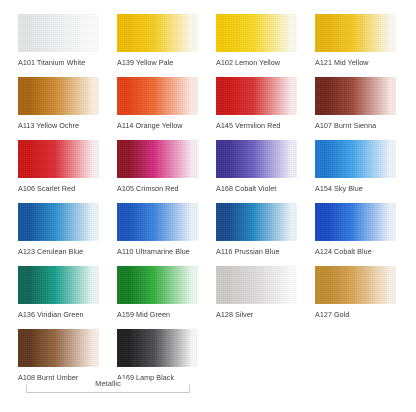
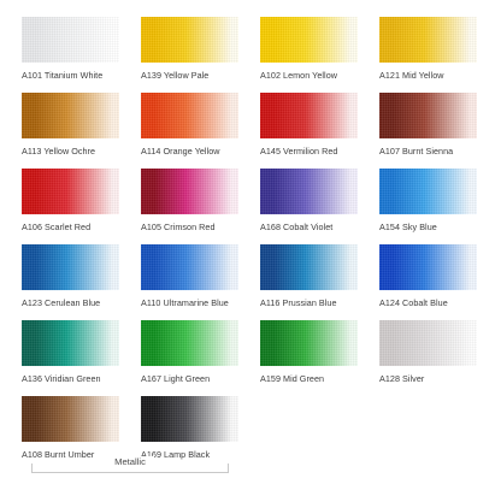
  A101 Titanium White
  A139 Yellow Pale
  A102 Lemon Yellow
  A121 Mid Yellow
  A113 Yellow Ochre
  A114 Orange Yellow
  A145 Vermilion Red
  A107 Burnt Sienna
  A106 Scarlet Red
  A105 Crimson Red
  A168 Cobalt Violet
  A154 Sky Blue
  A123 Cerulean Blue
  A110 Ultramarine Blue
  A116 Prussian Blue
  A124 Cobalt Blue
  A136 Viridian Green
+ A167 Light Green
  A159 Mid Green
  A128 Silver
- A127 Gold
  A108 Burnt Umber
  A169 Lamp Black
  Metallic
